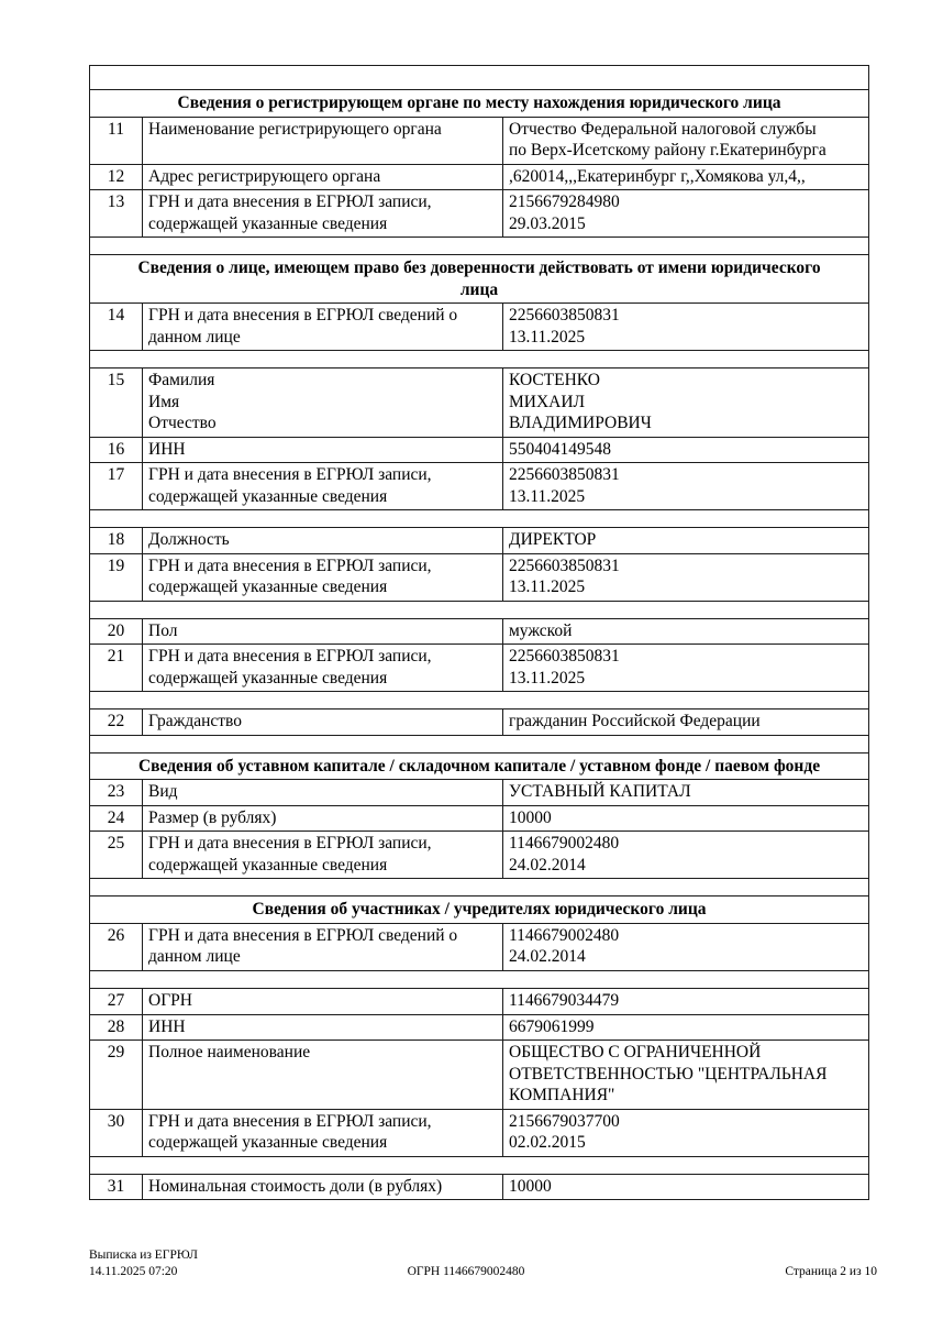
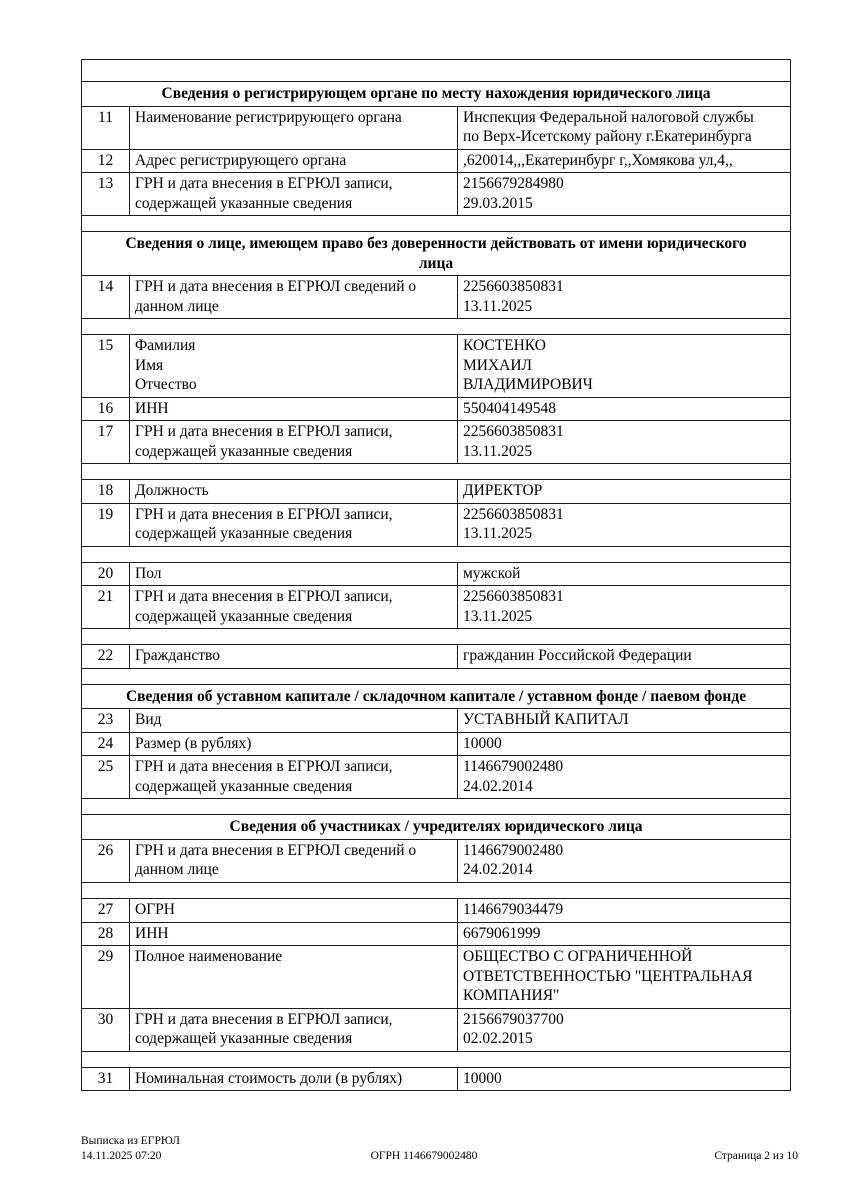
  Сведения о регистрирующем органе по месту нахождения юридического лица
- 11	Наименование регистрирующего органа	Отчество Федеральной налоговой службы по Верх-Исетскому району г.Екатеринбурга
+ 11	Наименование регистрирующего органа	Инспекция Федеральной налоговой службы по Верх-Исетскому району г.Екатеринбурга
  12	Адрес регистрирующего органа	,620014,,,Екатеринбург г,,Хомякова ул,4,,
  13	ГРН и дата внесения в ЕГРЮЛ записи, содержащей указанные сведения	2156679284980 29.03.2015
  Сведения о лице, имеющем право без доверенности действовать от имени юридического лица
  14	ГРН и дата внесения в ЕГРЮЛ сведений о данном лице	2256603850831 13.11.2025
  15	Фамилия Имя Отчество	КОСТЕНКО МИХАИЛ ВЛАДИМИРОВИЧ
  16	ИНН	550404149548
  17	ГРН и дата внесения в ЕГРЮЛ записи, содержащей указанные сведения	2256603850831 13.11.2025
  18	Должность	ДИРЕКТОР
  19	ГРН и дата внесения в ЕГРЮЛ записи, содержащей указанные сведения	2256603850831 13.11.2025
  20	Пол	мужской
  21	ГРН и дата внесения в ЕГРЮЛ записи, содержащей указанные сведения	2256603850831 13.11.2025
  22	Гражданство	гражданин Российской Федерации
  Сведения об уставном капитале / складочном капитале / уставном фонде / паевом фонде
  23	Вид	УСТАВНЫЙ КАПИТАЛ
  24	Размер (в рублях)	10000
  25	ГРН и дата внесения в ЕГРЮЛ записи, содержащей указанные сведения	1146679002480 24.02.2014
  Сведения об участниках / учредителях юридического лица
  26	ГРН и дата внесения в ЕГРЮЛ сведений о данном лице	1146679002480 24.02.2014
  27	ОГРН	1146679034479
  28	ИНН	6679061999
  29	Полное наименование	ОБЩЕСТВО С ОГРАНИЧЕННОЙ ОТВЕТСТВЕННОСТЬЮ "ЦЕНТРАЛЬНАЯ КОМПАНИЯ"
  30	ГРН и дата внесения в ЕГРЮЛ записи, содержащей указанные сведения	2156679037700 02.02.2015
  31	Номинальная стоимость доли (в рублях)	10000
  Выписка из ЕГРЮЛ
  14.11.2025 07:20
  ОГРН 1146679002480
  Страница 2 из 10
